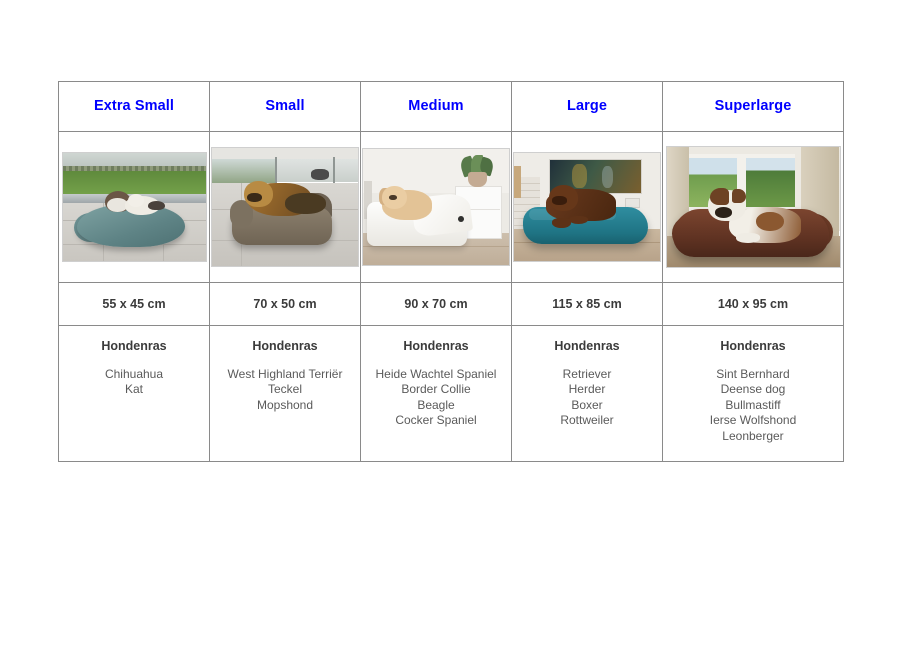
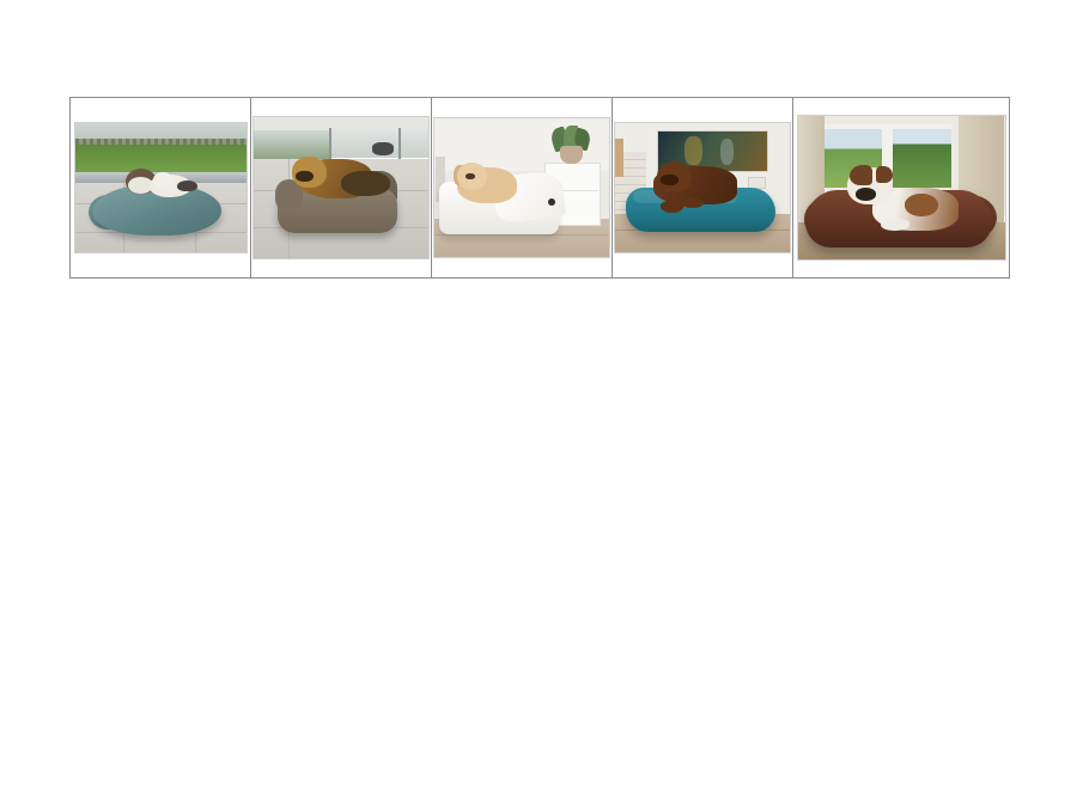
- Extra Small	Small	Medium	Large	Superlarge
- 55 x 45 cm	70 x 50 cm	90 x 70 cm	115 x 85 cm	140 x 95 cm
- Hondenras ChihuahuaKat	Hondenras West Highland TerriërTeckelMopshond	Hondenras Heide Wachtel SpanielBorder CollieBeagleCocker Spaniel	Hondenras RetrieverHerderBoxerRottweiler	Hondenras Sint BernhardDeense dogBullmastiffIerse WolfshondLeonberger
